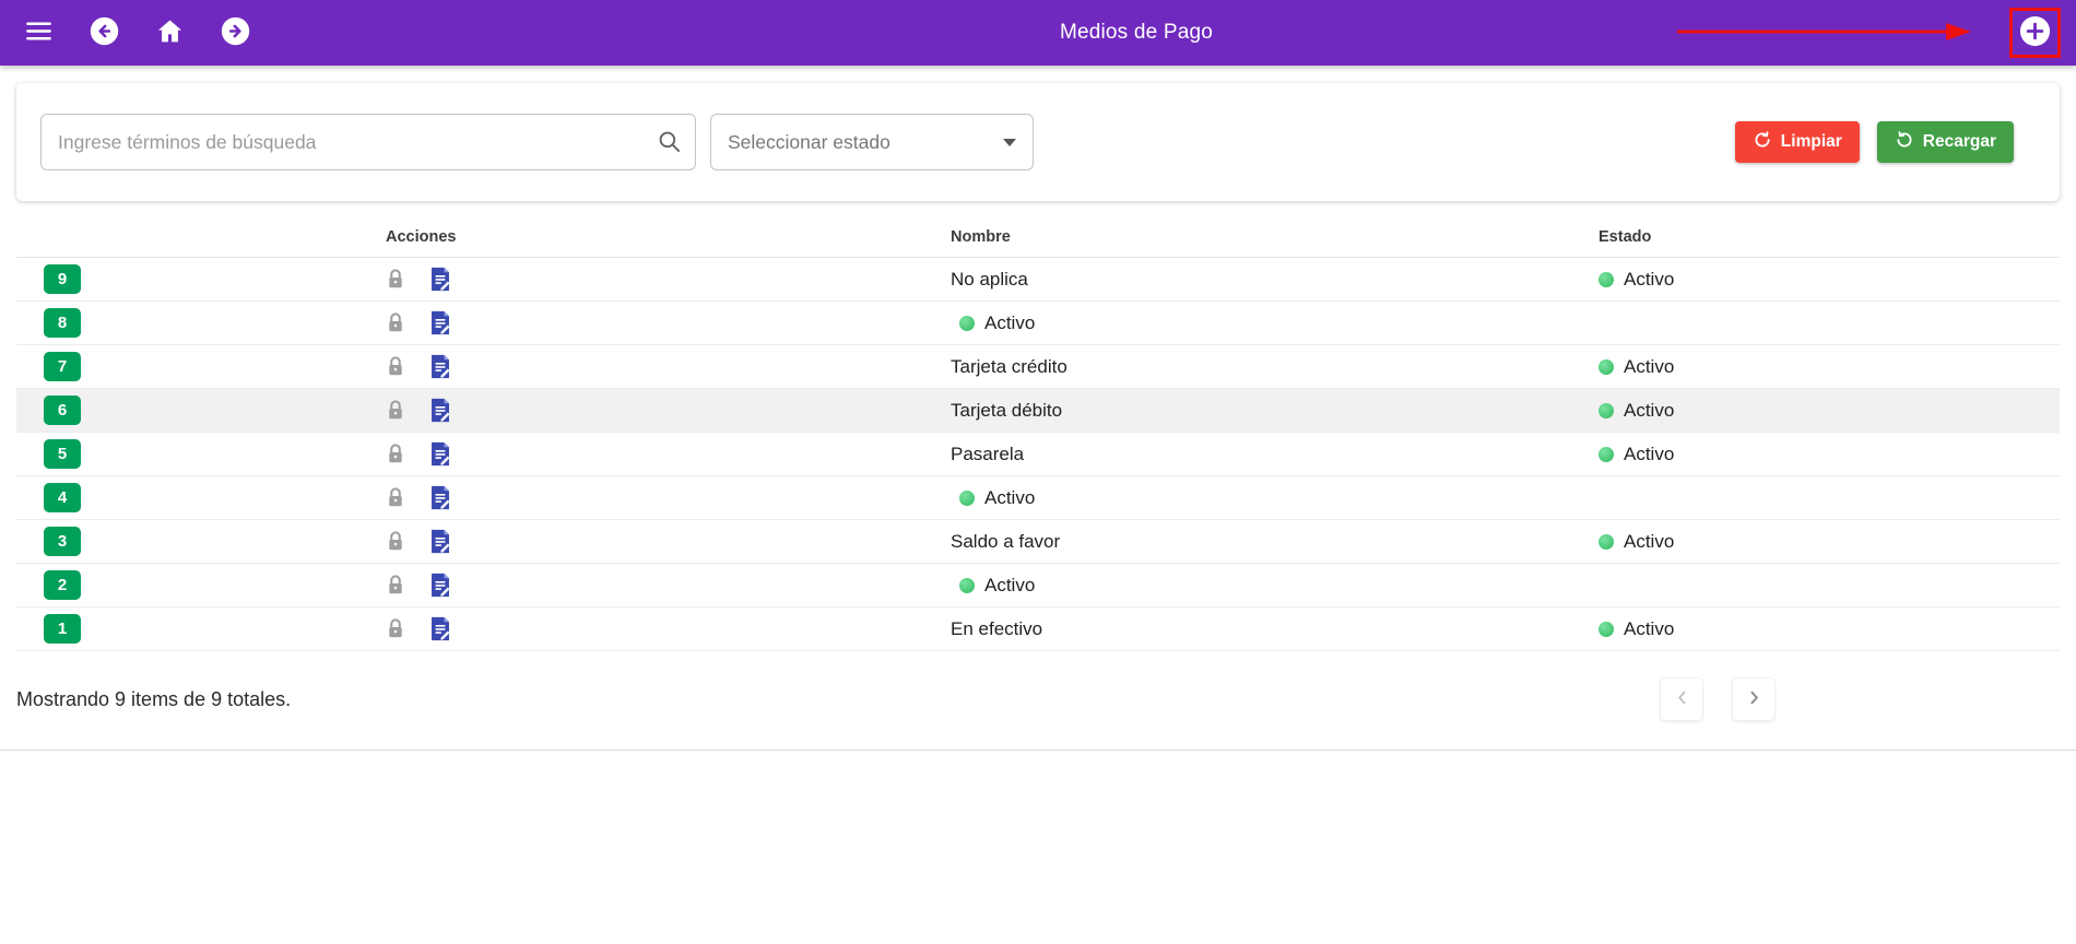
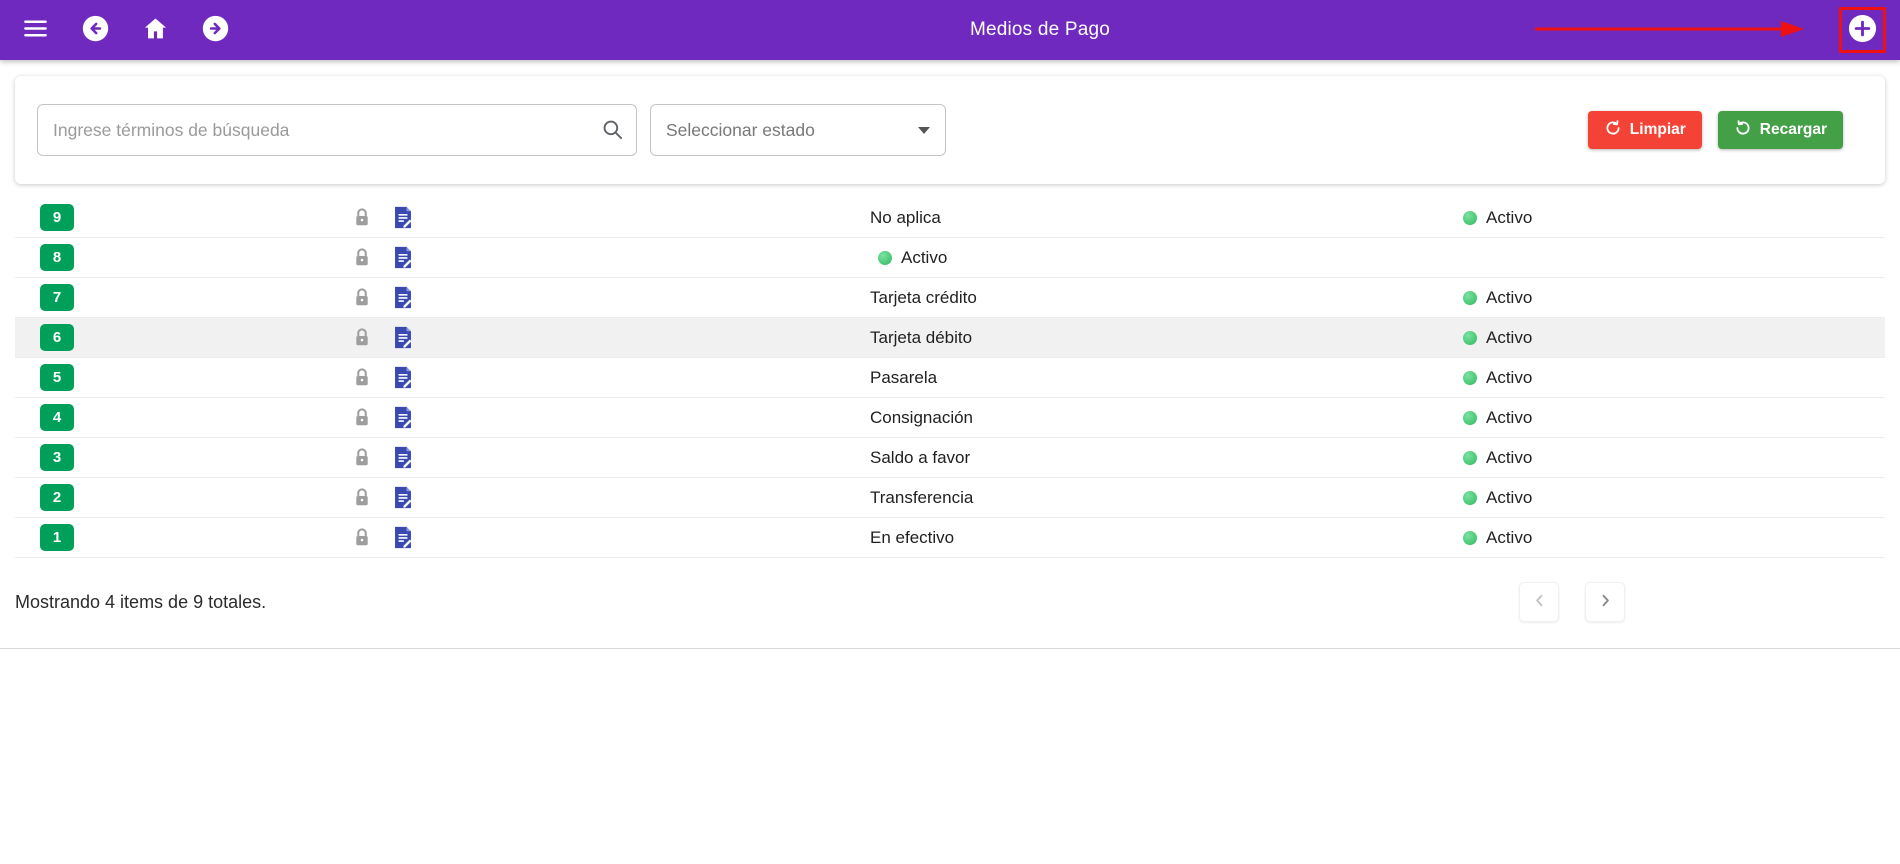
  Medios de Pago
  Ingrese términos de búsqueda
  Seleccionar estado
  Limpiar
  Recargar
- Acciones
- Nombre
- Estado
  9
  No aplica
  Activo
  8
  Activo
  7
  Tarjeta crédito
  Activo
  6
  Tarjeta débito
  Activo
  5
  Pasarela
  Activo
  4
+ Consignación
  Activo
  3
  Saldo a favor
  Activo
  2
+ Transferencia
  Activo
  1
  En efectivo
  Activo
- Mostrando 9 items de 9 totales.
+ Mostrando 4 items de 9 totales.
